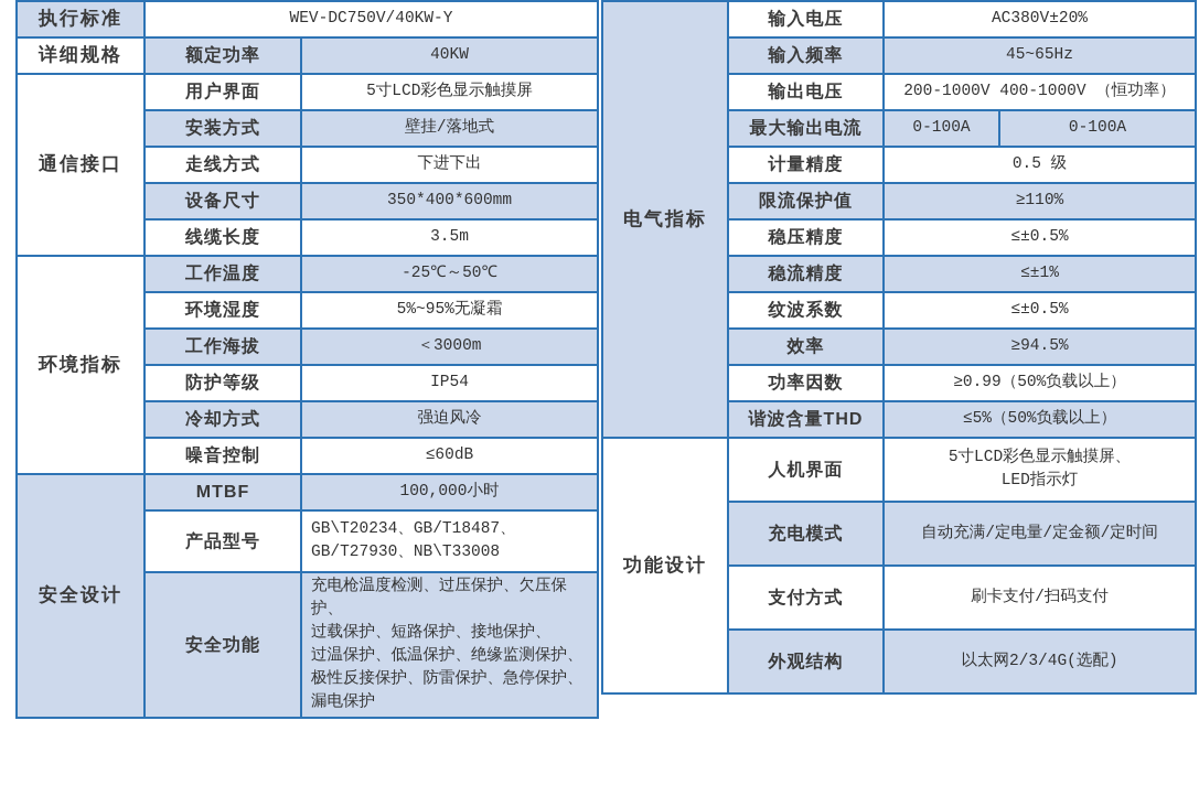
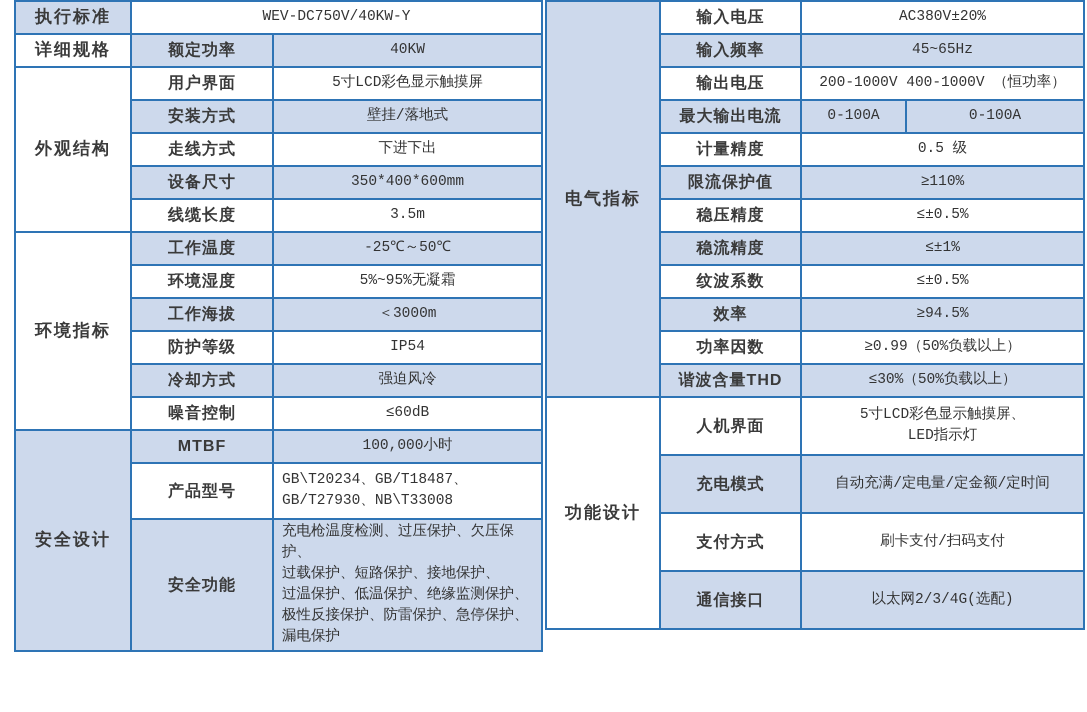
  执行标准	WEV-DC750V/40KW-Y
  详细规格	额定功率	40KW
- 通信接口	用户界面	5寸LCD彩色显示触摸屏
+ 外观结构	用户界面	5寸LCD彩色显示触摸屏
  安装方式	壁挂/落地式
  走线方式	下进下出
  设备尺寸	350*400*600mm
  线缆长度	3.5m
  环境指标	工作温度	-25℃～50℃
  环境湿度	5%~95%无凝霜
  工作海拔	＜3000m
  防护等级	IP54
  冷却方式	强迫风冷
  噪音控制	≤60dB
  安全设计	MTBF	100,000小时
  产品型号	GB\T20234、GB/T18487、 GB/T27930、NB\T33008
  安全功能	充电枪温度检测、过压保护、欠压保护、 过载保护、短路保护、接地保护、 过温保护、低温保护、绝缘监测保护、 极性反接保护、防雷保护、急停保护、 漏电保护
  电气指标	输入电压	AC380V±20%
  输入频率	45~65Hz
  输出电压	200-1000V 400-1000V （恒功率）
  最大输出电流	0-100A	0-100A
  计量精度	0.5 级
  限流保护值	≥110%
  稳压精度	≤±0.5%
  稳流精度	≤±1%
  纹波系数	≤±0.5%
  效率	≥94.5%
  功率因数	≥0.99（50%负载以上）
- 谐波含量THD	≤5%（50%负载以上）
+ 谐波含量THD	≤30%（50%负载以上）
  功能设计	人机界面	5寸LCD彩色显示触摸屏、 LED指示灯
  充电模式	自动充满/定电量/定金额/定时间
  支付方式	刷卡支付/扫码支付
- 外观结构	以太网2/3/4G(选配)
+ 通信接口	以太网2/3/4G(选配)
